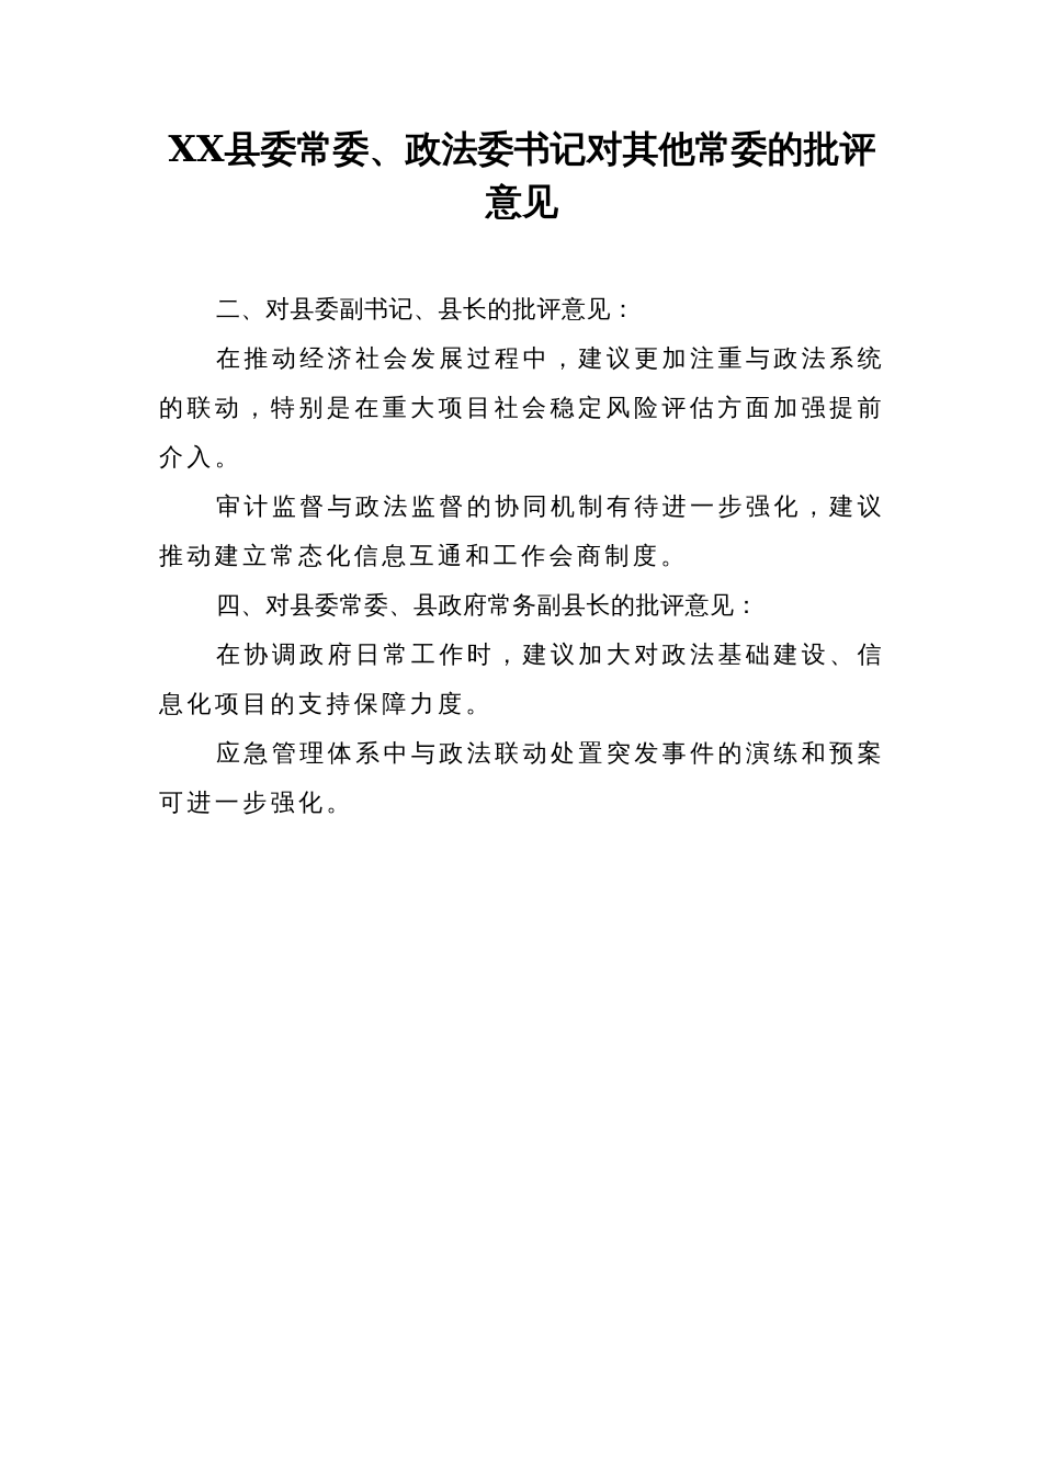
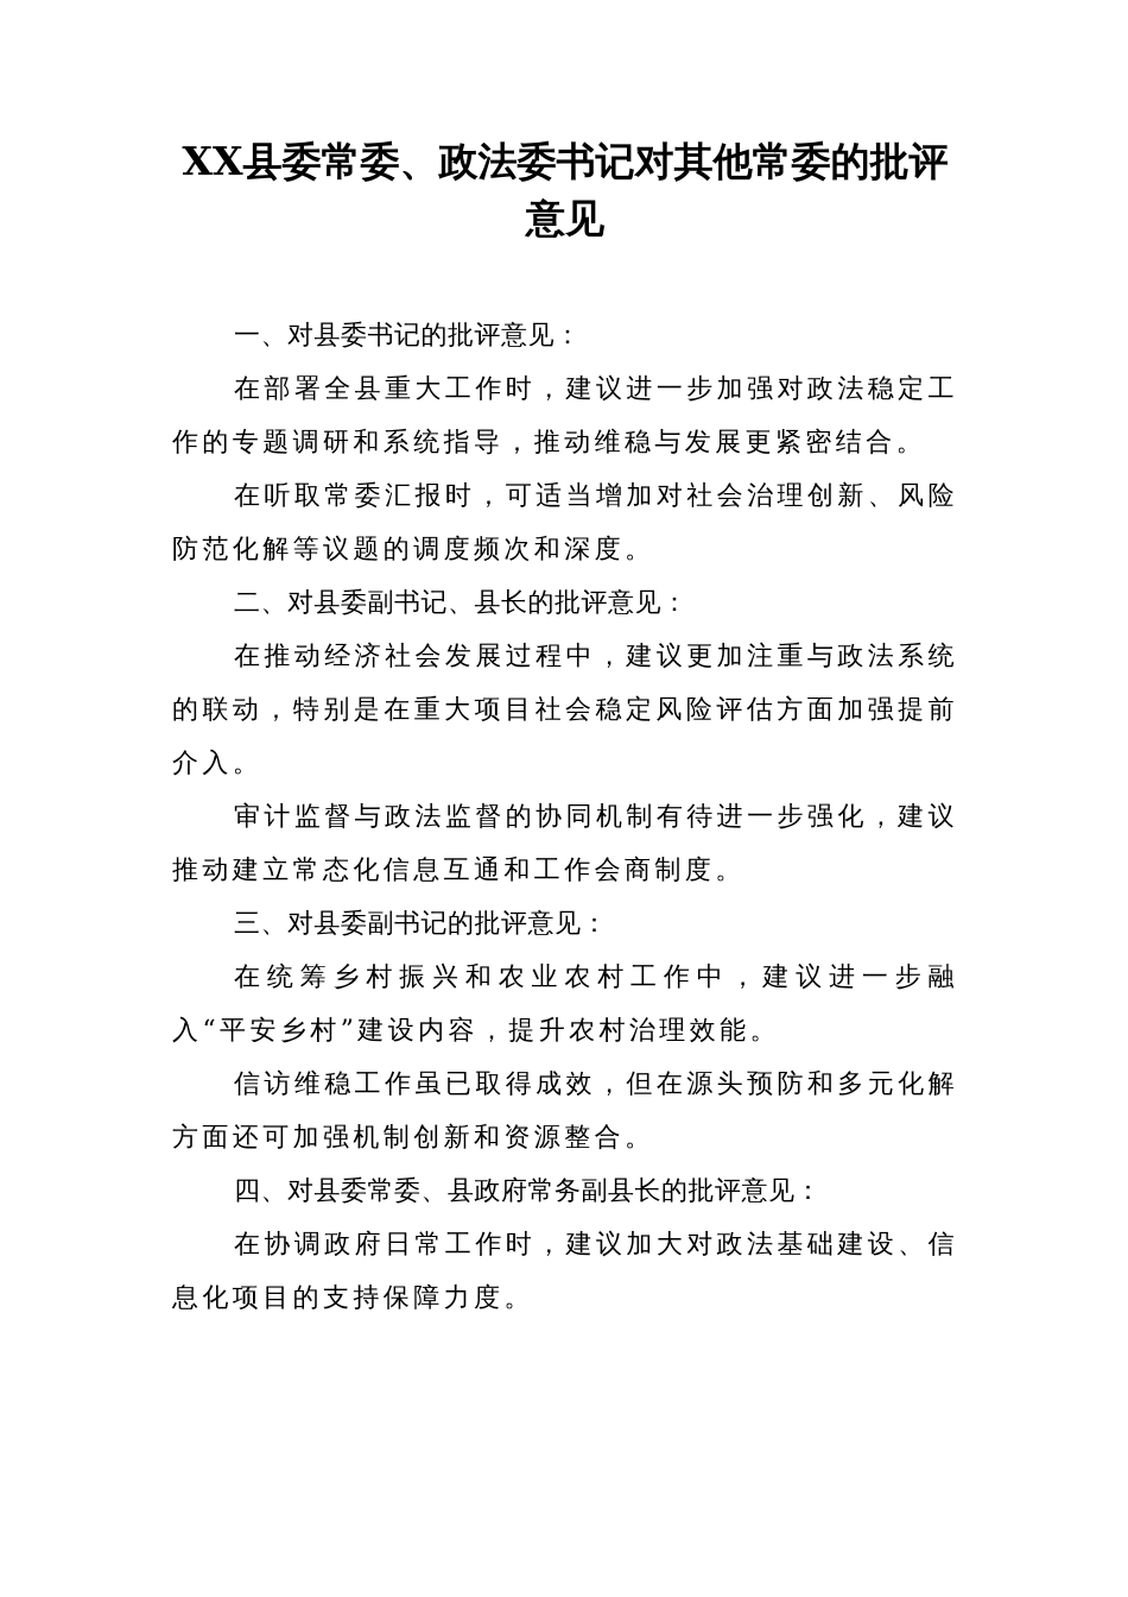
  XX县委常委、政法委书记对其他常委的批评意见
+ 一、对县委书记的批评意见：
+ 在部署全县重大工作时，建议进一步加强对政法稳定工作的专题调研和系统指导，推动维稳与发展更紧密结合。
+ 在听取常委汇报时，可适当增加对社会治理创新、风险防范化解等议题的调度频次和深度。
  二、对县委副书记、县长的批评意见：
  在推动经济社会发展过程中，建议更加注重与政法系统的联动，特别是在重大项目社会稳定风险评估方面加强提前介入。
  审计监督与政法监督的协同机制有待进一步强化，建议推动建立常态化信息互通和工作会商制度。
+ 三、对县委副书记的批评意见：
+ 在统筹乡村振兴和农业农村工作中，建议进一步融入“平安乡村”建设内容，提升农村治理效能。
+ 信访维稳工作虽已取得成效，但在源头预防和多元化解方面还可加强机制创新和资源整合。
  四、对县委常委、县政府常务副县长的批评意见：
  在协调政府日常工作时，建议加大对政法基础建设、信息化项目的支持保障力度。
- 应急管理体系中与政法联动处置突发事件的演练和预案可进一步强化。
